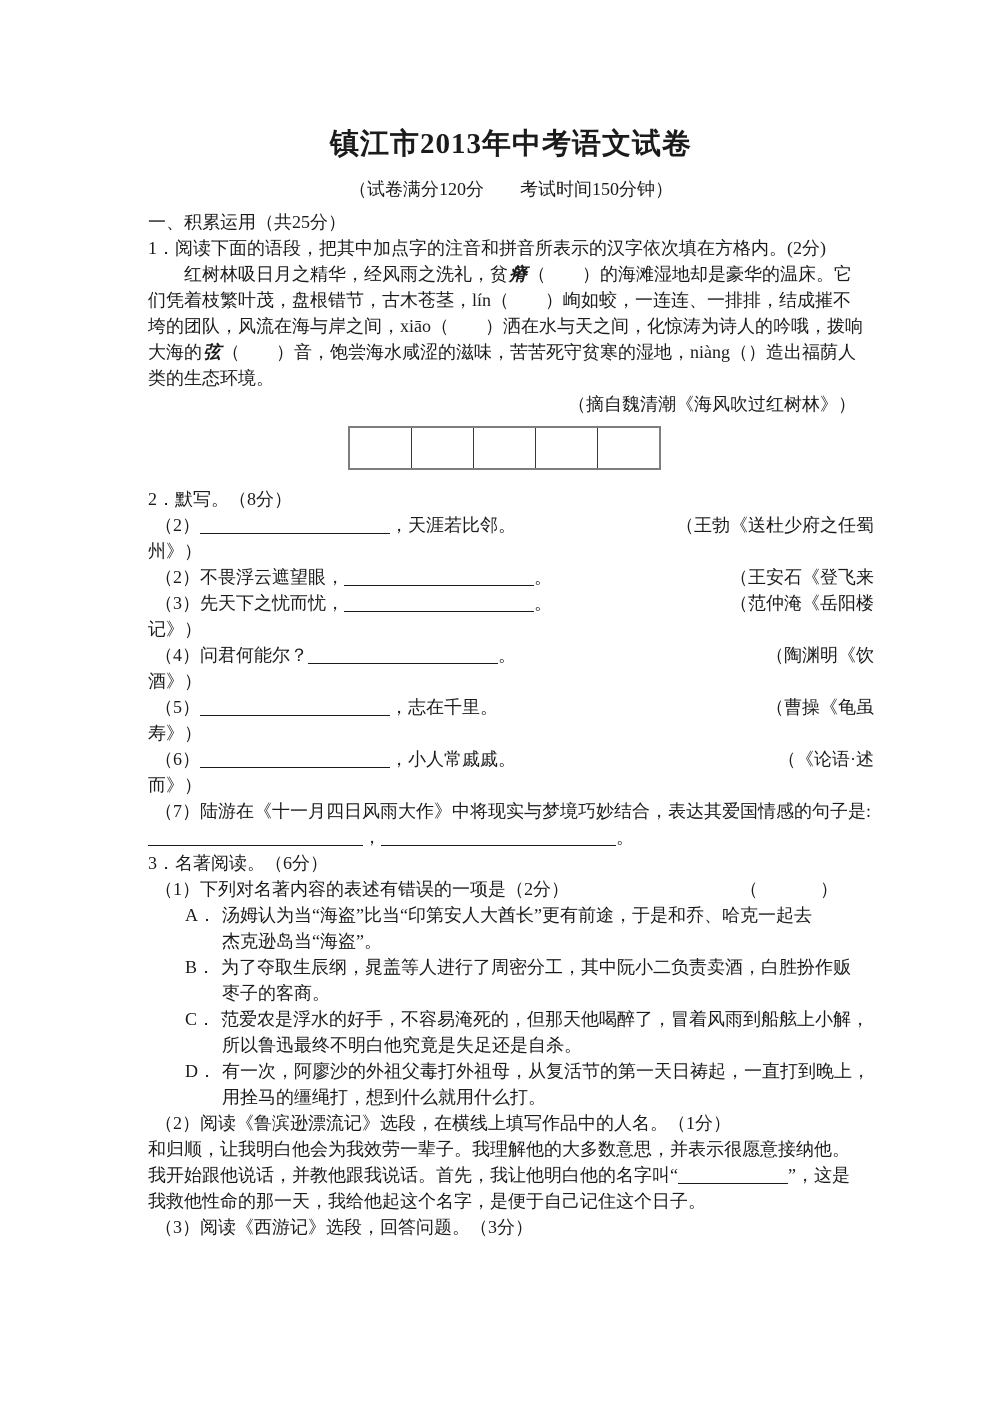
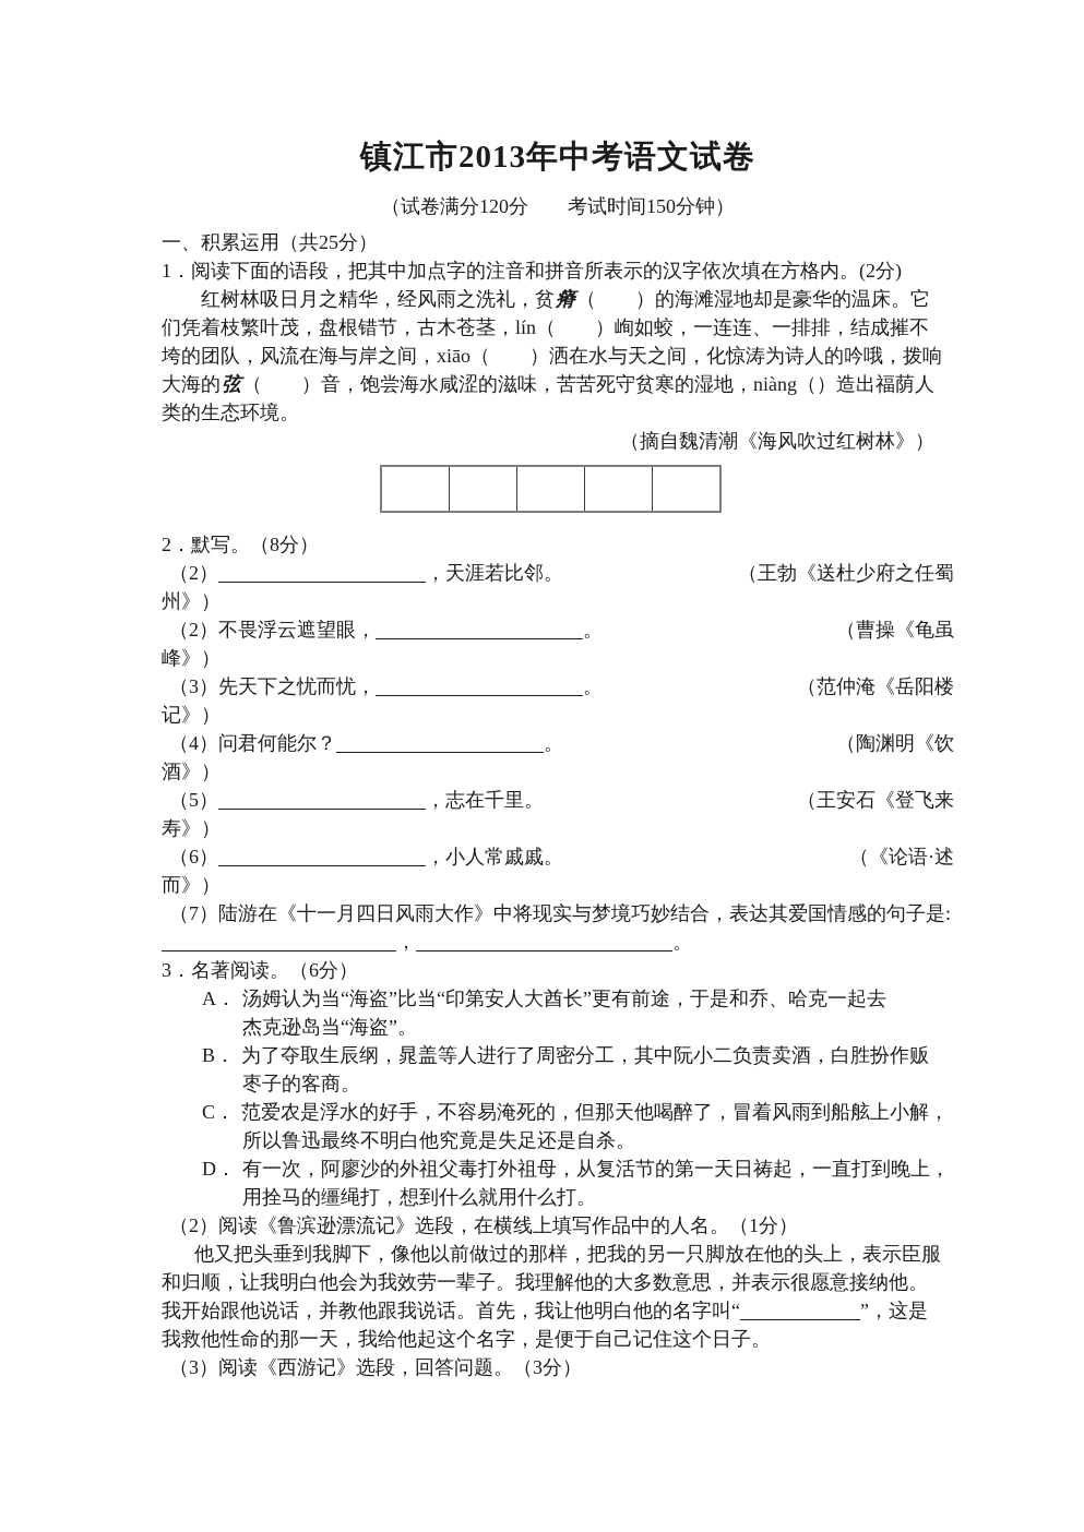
  镇江市2013年中考语文试卷
  （试卷满分120分 考试时间150分钟）
  一、积累运用（共25分）
  1．阅读下面的语段，把其中加点字的注音和拼音所表示的汉字依次填在方格内。(2分)
  红树林吸日月之精华，经风雨之洗礼，贫瘠（ ）的海滩湿地却是豪华的温床。它
  们凭着枝繁叶茂，盘根错节，古木苍茎，lín（ ）峋如蛟，一连连、一排排，结成摧不
  垮的团队，风流在海与岸之间，xiāo（ ）洒在水与天之间，化惊涛为诗人的吟哦，拨响
  大海的弦（ ）音，饱尝海水咸涩的滋味，苦苦死守贫寒的湿地，niàng（）造出福荫人
  类的生态环境。
  （摘自魏清潮《海风吹过红树林》）
  2．默写。（8分）
  （2） ，天涯若比邻。
  （王勃《送杜少府之任蜀
  州》）
  （2）不畏浮云遮望眼， 。
- （王安石《登飞来
+ （曹操《龟虽
+ 峰》）
  （3）先天下之忧而忧， 。
  （范仲淹《岳阳楼
  记》）
  （4）问君何能尔？ 。
  （陶渊明《饮
  酒》）
  （5） ，志在千里。
- （曹操《龟虽
+ （王安石《登飞来
  寿》）
  （6） ，小人常戚戚。
  （《论语·述
  而》）
  （7）陆游在《十一月四日风雨大作》中将现实与梦境巧妙结合，表达其爱国情感的句子是:
  ， 。
  3．名著阅读。（6分）
- （1）下列对名著内容的表述有错误的一项是（2分）
- （ ）
  A． 汤姆认为当“海盗”比当“印第安人大酋长”更有前途，于是和乔、哈克一起去
  杰克逊岛当“海盗”。
  B． 为了夺取生辰纲，晁盖等人进行了周密分工，其中阮小二负责卖酒，白胜扮作贩
  枣子的客商。
  C． 范爱农是浮水的好手，不容易淹死的，但那天他喝醉了，冒着风雨到船舷上小解，
  所以鲁迅最终不明白他究竟是失足还是自杀。
  D． 有一次，阿廖沙的外祖父毒打外祖母，从复活节的第一天日祷起，一直打到晚上，
  用拴马的缰绳打，想到什么就用什么打。
  （2）阅读《鲁滨逊漂流记》选段，在横线上填写作品中的人名。（1分）
+ 他又把头垂到我脚下，像他以前做过的那样，把我的另一只脚放在他的头上，表示臣服
  和归顺，让我明白他会为我效劳一辈子。我理解他的大多数意思，并表示很愿意接纳他。
  我开始跟他说话，并教他跟我说话。首先，我让他明白他的名字叫“ ”，这是
  我救他性命的那一天，我给他起这个名字，是便于自己记住这个日子。
  （3）阅读《西游记》选段，回答问题。（3分）
